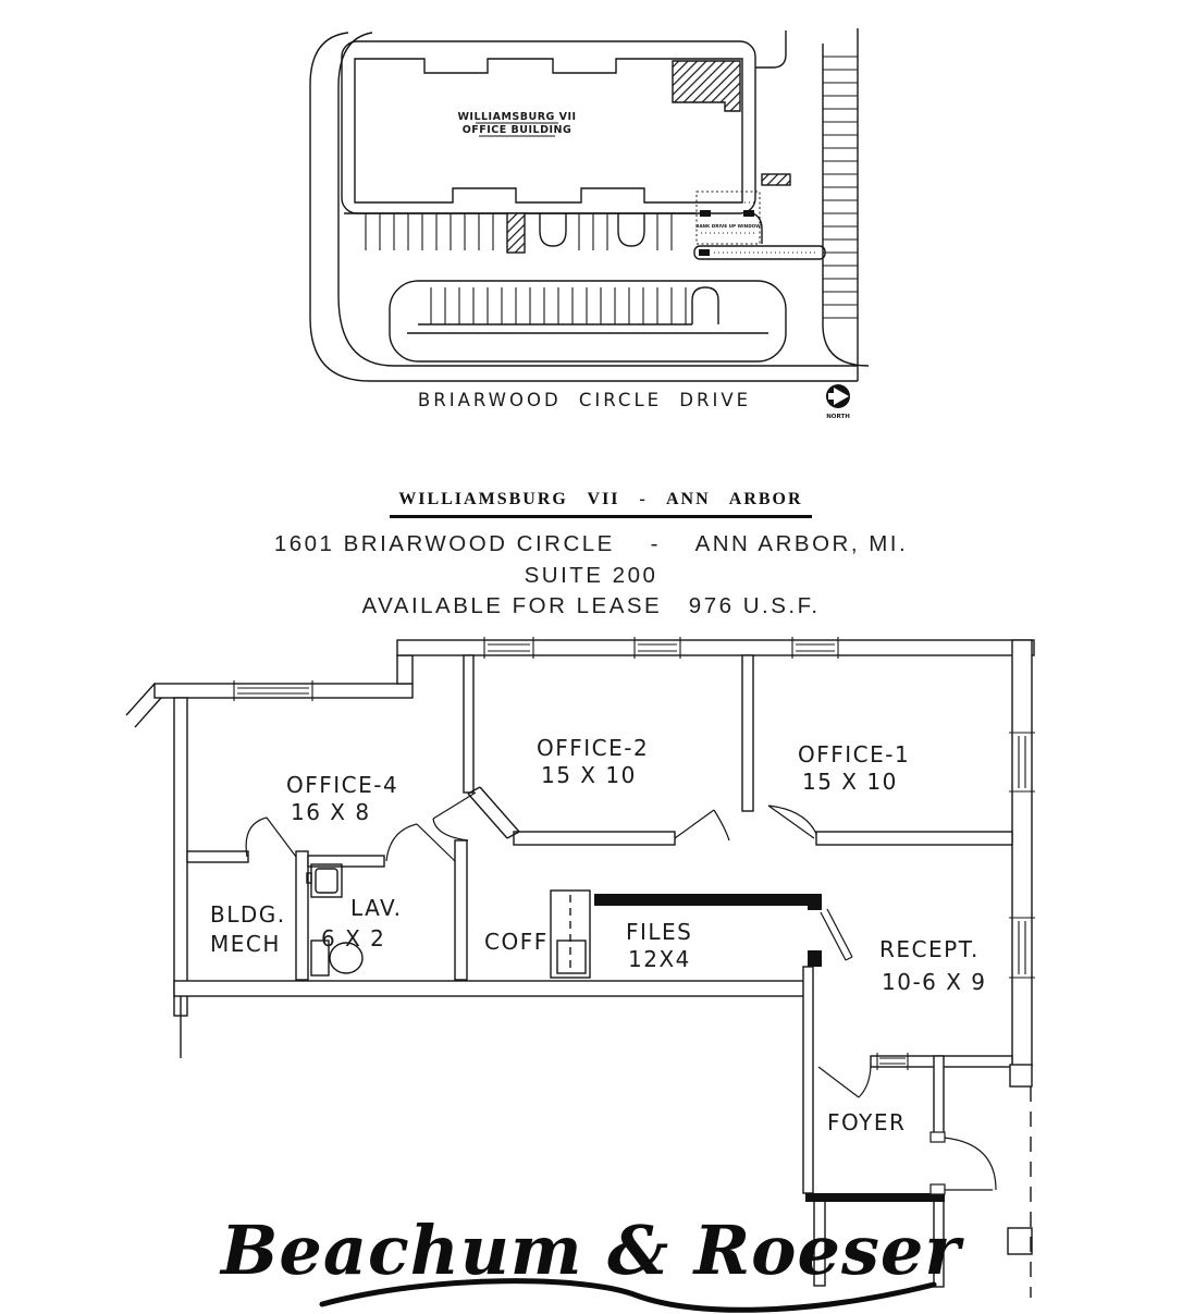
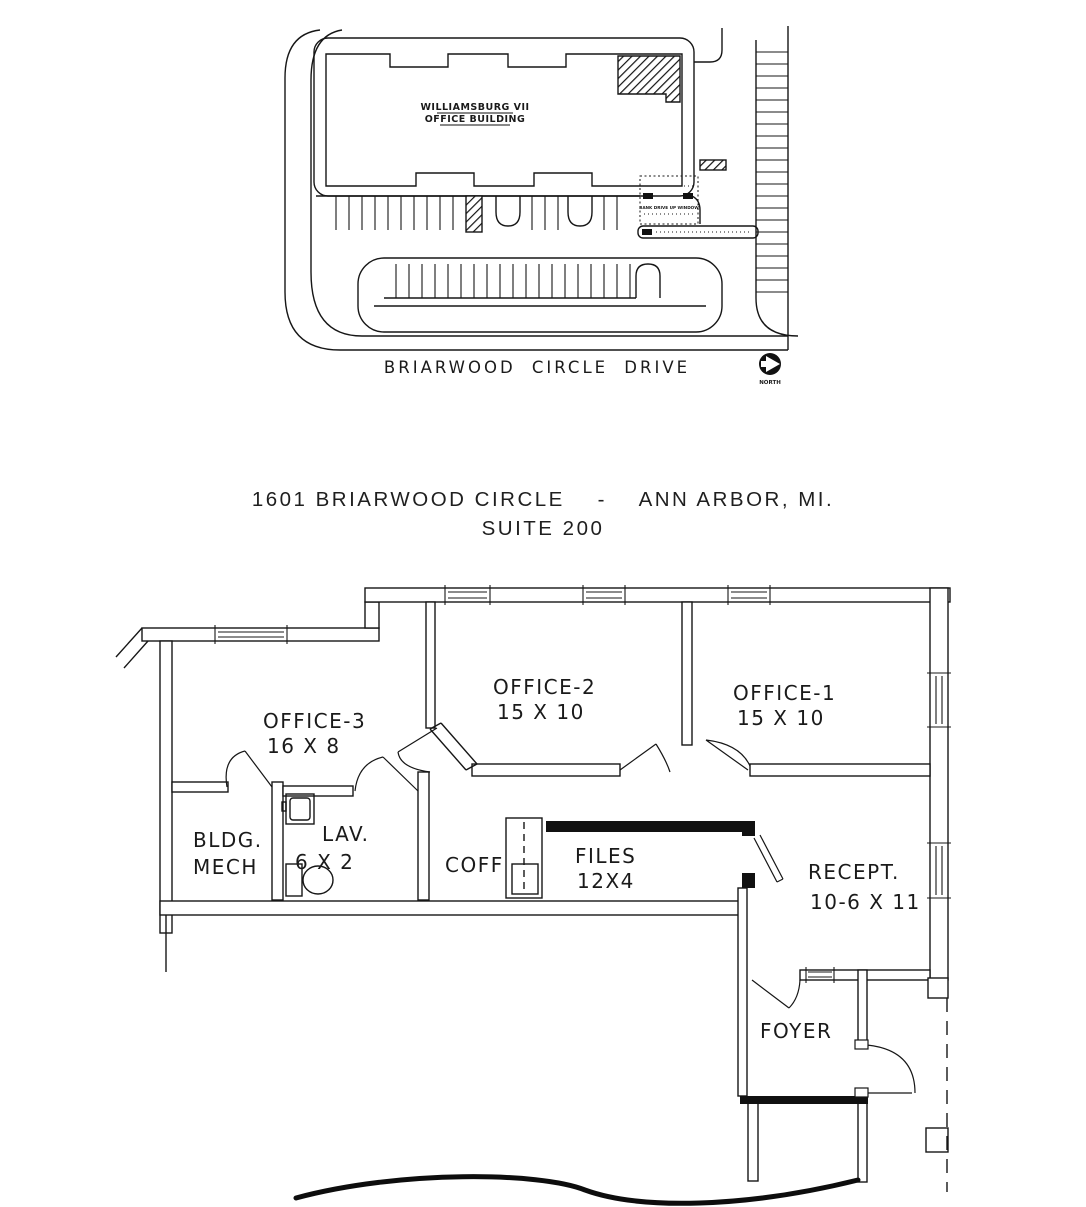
  WILLIAMSBURG VII
  OFFICE BUILDING
  BRIARWOOD CIRCLE DRIVE
  OFFICE-2
  15 X 10
  OFFICE-1
  15 X 10
- OFFICE-4
+ OFFICE-3
  16 X 8
  BLDG.
  MECH
  LAV.
  6 X 2
  COFF
  FILES
  12X4
  RECEPT.
- 10-6 X 9
+ 10-6 X 11
  FOYER
- WILLIAMSBURG VII - ANN ARBOR
  1601 BRIARWOOD CIRCLE - ANN ARBOR, MI.
  SUITE 200
- AVAILABLE FOR LEASE 976 U.S.F.
- Beachum & Roeser
